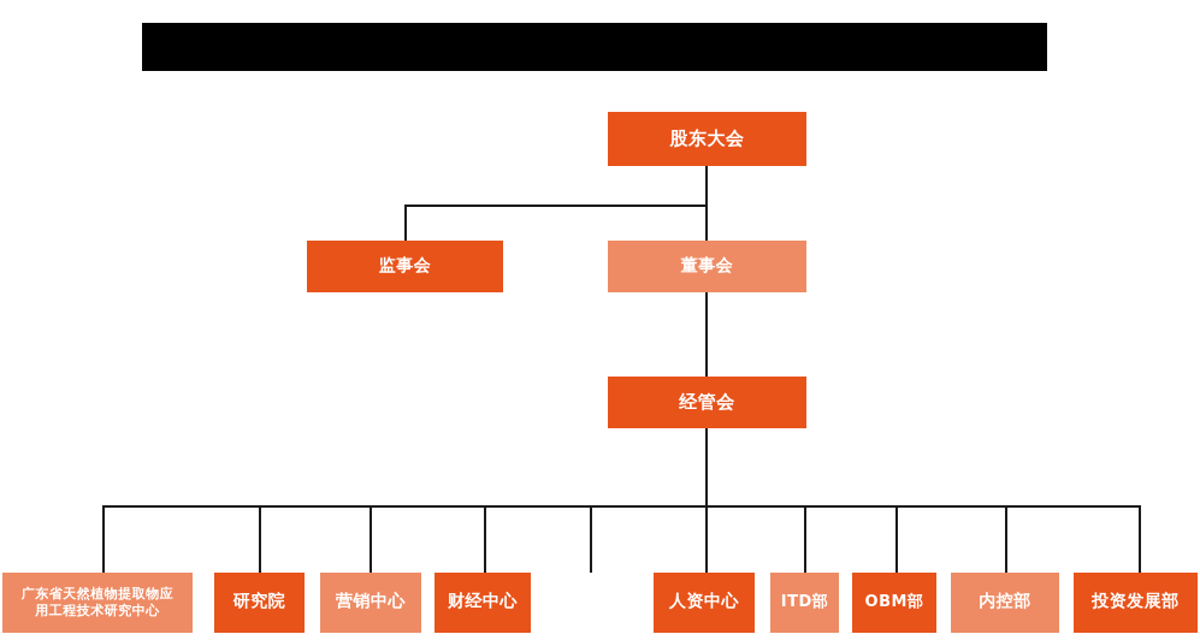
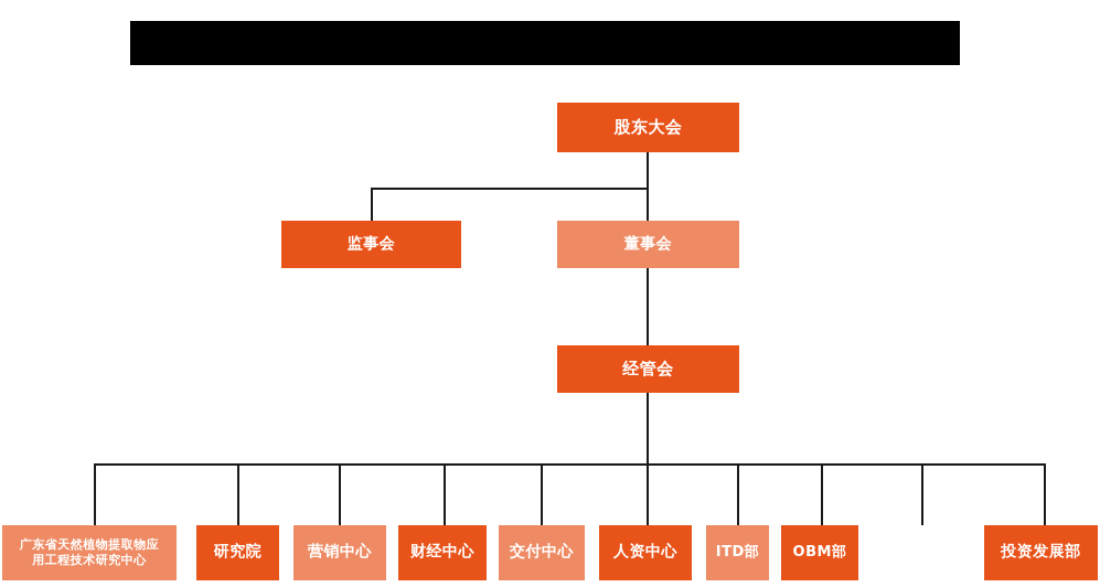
  股东大会
  监事会
  董事会
  经管会
  广东省天然植物提取物应
  用工程技术研究中心
  研究院
  营销中心
  财经中心
+ 交付中心
  人资中心
  ITD部
  OBM部
- 内控部
  投资发展部
